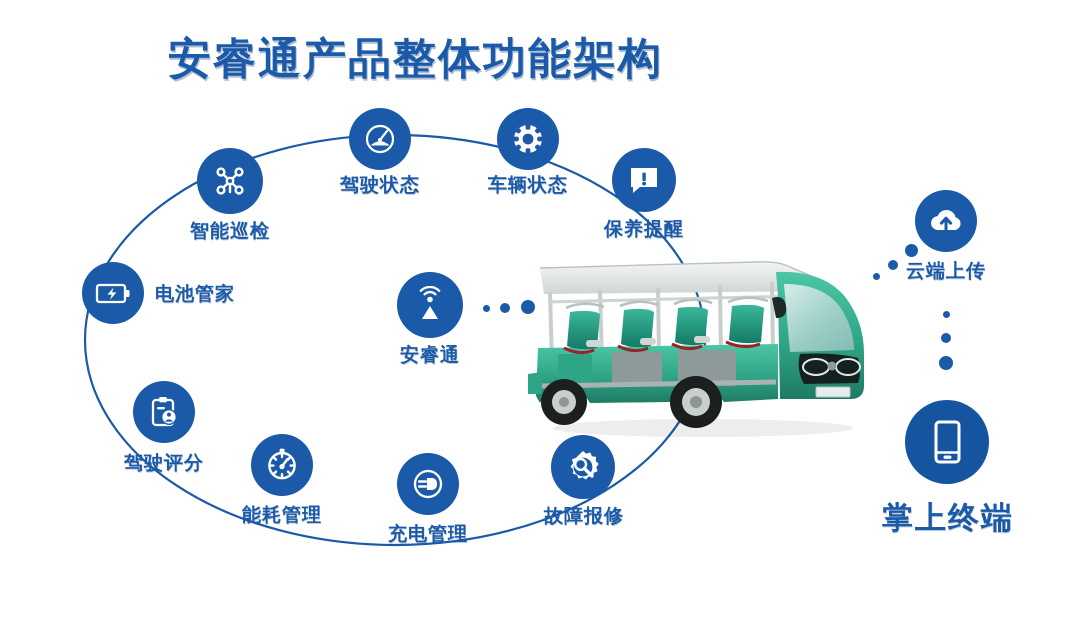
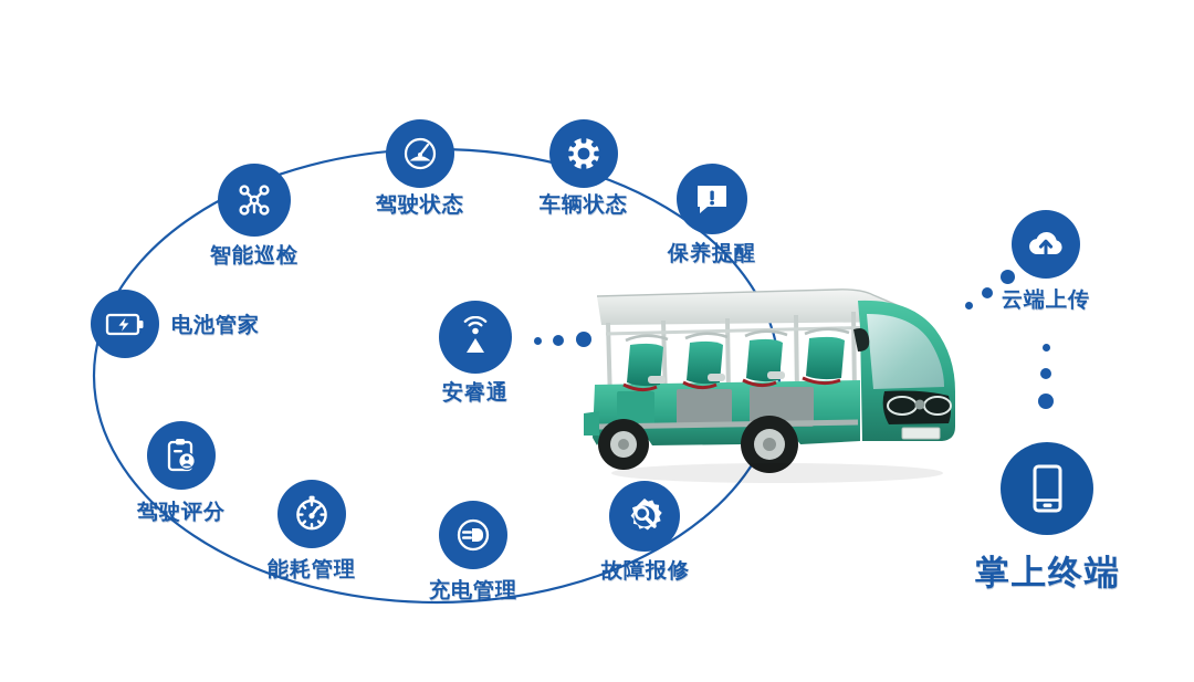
- 安睿通产品整体功能架构
  智能巡检
  驾驶状态
  车辆状态
  保养提醒
  电池管家
  驾驶评分
  能耗管理
  充电管理
  故障报修
  安睿通
  云端上传
  掌上终端
